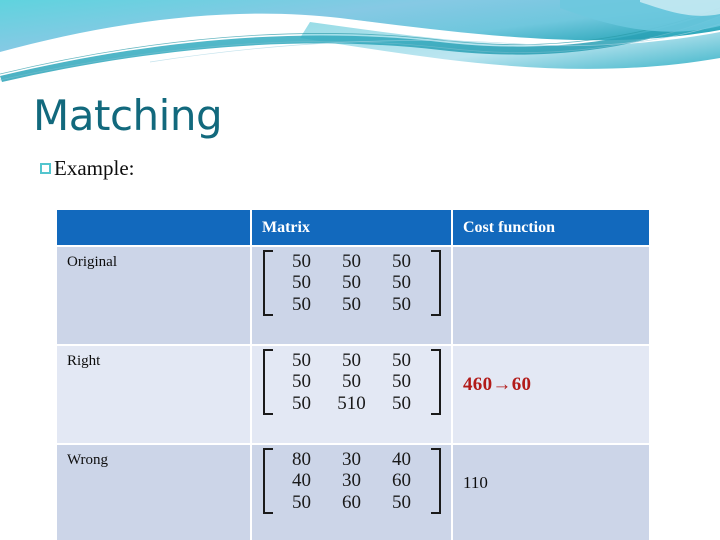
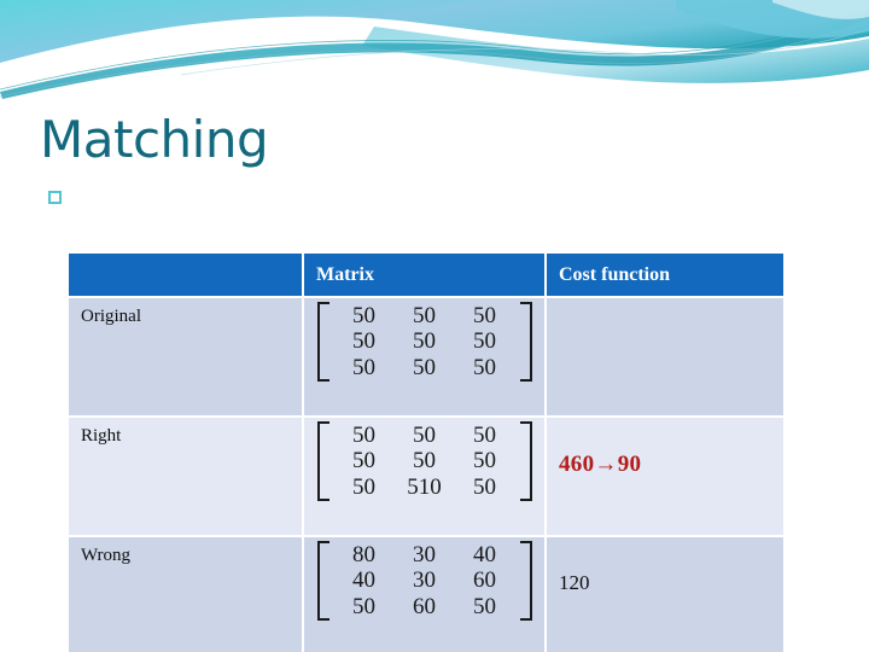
  Matching
- Example:
  	Matrix	Cost function
  Original	50 50 50 50 50 50 50 50 50
- Right	50 50 50 50 50 50 50 510 50	460→60
+ Right	50 50 50 50 50 50 50 510 50	460→90
- Wrong	80 30 40 40 30 60 50 60 50	110
+ Wrong	80 30 40 40 30 60 50 60 50	120
